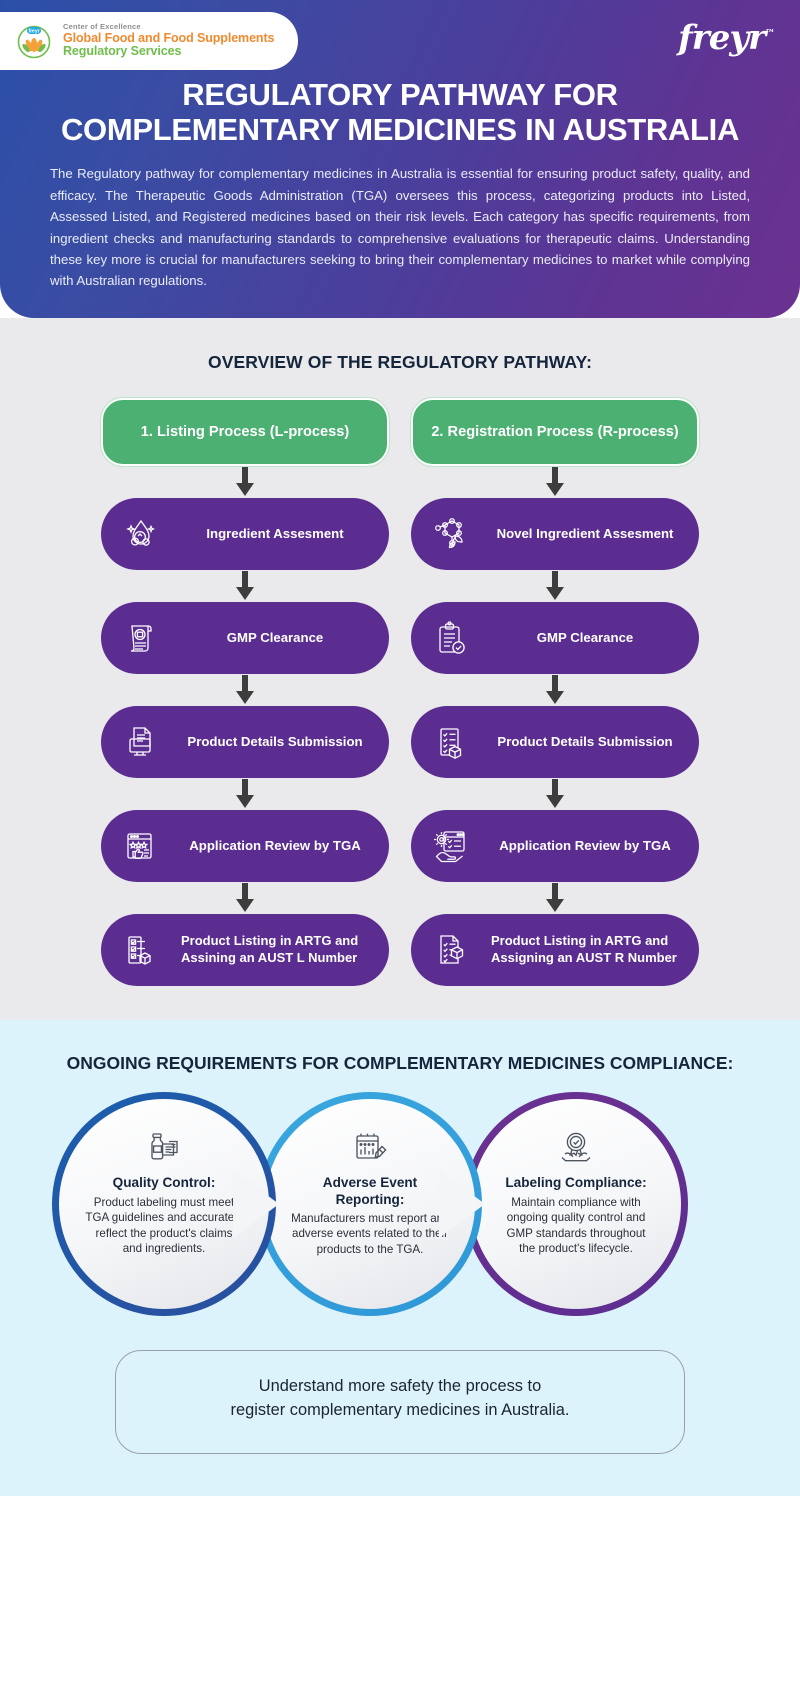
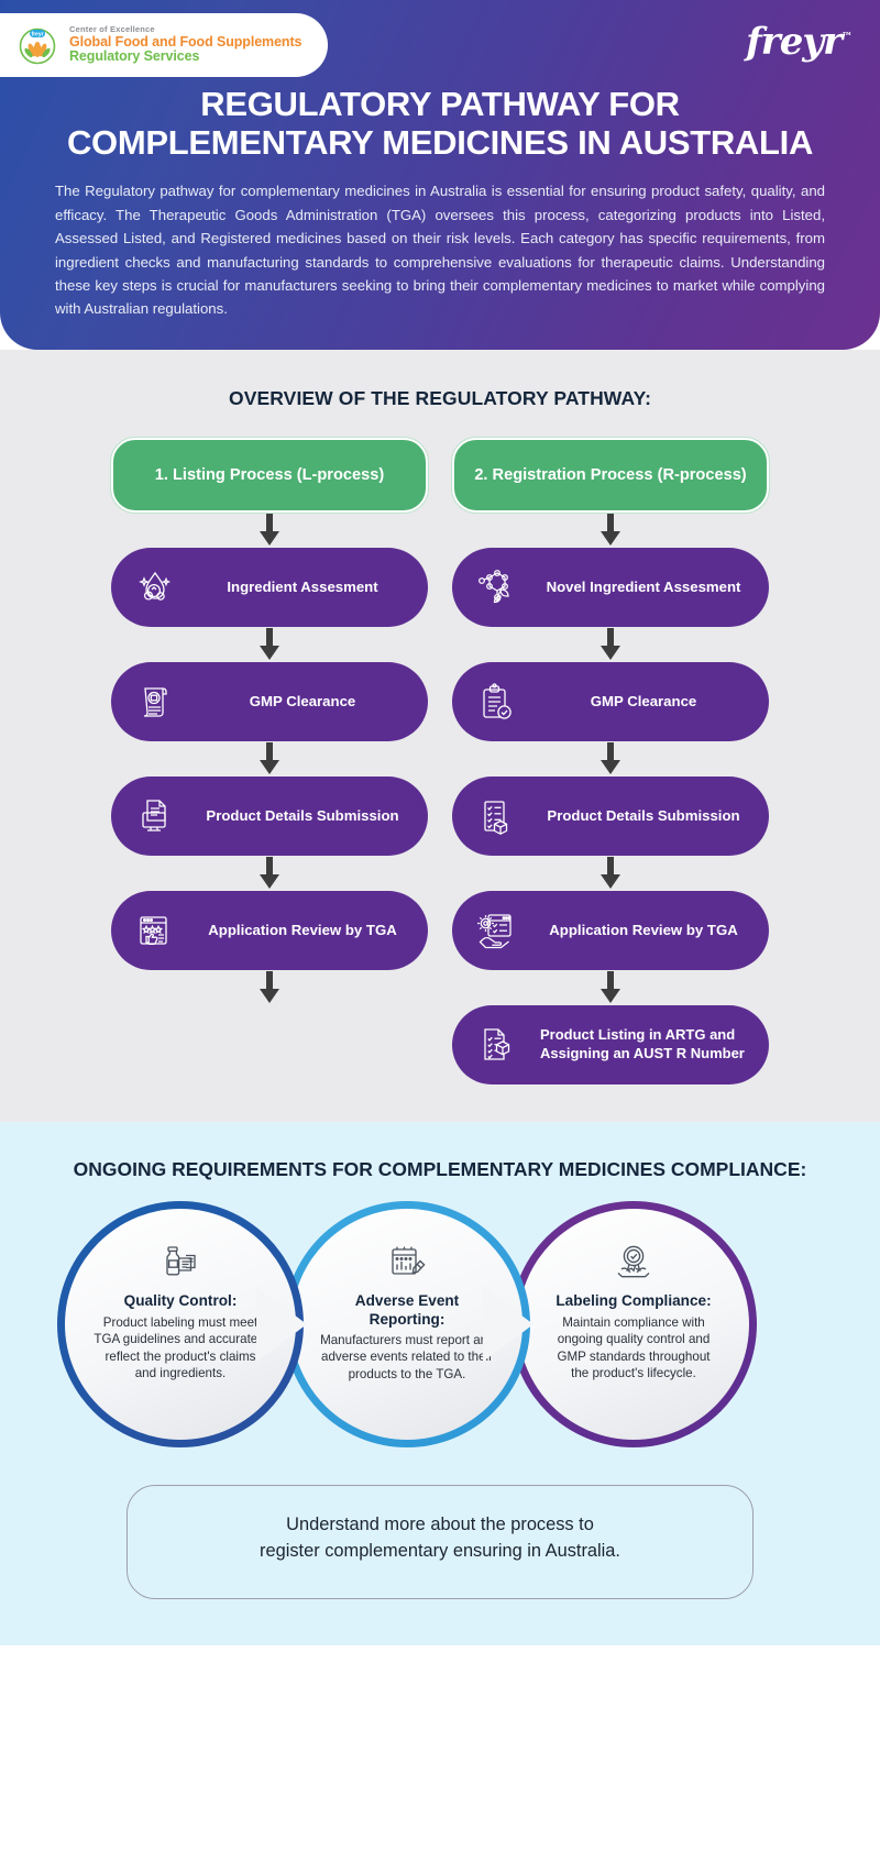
  Center of Excellence
  Global Food and Food Supplements
  Regulatory Services
  freyr™
  REGULATORY PATHWAY FOR COMPLEMENTARY MEDICINES IN AUSTRALIA
- The Regulatory pathway for complementary medicines in Australia is essential for ensuring product safety, quality, and efficacy. The Therapeutic Goods Administration (TGA) oversees this process, categorizing products into Listed, Assessed Listed, and Registered medicines based on their risk levels. Each category has specific requirements, from ingredient checks and manufacturing standards to comprehensive evaluations for therapeutic claims. Understanding these key more is crucial for manufacturers seeking to bring their complementary medicines to market while complying with Australian regulations.
+ The Regulatory pathway for complementary medicines in Australia is essential for ensuring product safety, quality, and efficacy. The Therapeutic Goods Administration (TGA) oversees this process, categorizing products into Listed, Assessed Listed, and Registered medicines based on their risk levels. Each category has specific requirements, from ingredient checks and manufacturing standards to comprehensive evaluations for therapeutic claims. Understanding these key steps is crucial for manufacturers seeking to bring their complementary medicines to market while complying with Australian regulations.
  OVERVIEW OF THE REGULATORY PATHWAY:
  1. Listing Process (L-process)
  Ingredient Assesment
  GMP Clearance
  Product Details Submission
  Application Review by TGA
- Product Listing in ARTG and Assining an AUST L Number
  2. Registration Process (R-process)
  Novel Ingredient Assesment
  GMP Clearance
  Product Details Submission
  Application Review by TGA
  Product Listing in ARTG and Assigning an AUST R Number
  ONGOING REQUIREMENTS FOR COMPLEMENTARY MEDICINES COMPLIANCE:
  Quality Control:
  Product labeling must meet TGA guidelines and accurate reflect the product's claims and ingredients.
  Adverse Event Reporting:
  Manufacturers must report a adverse events related to ther products to the TGA.
  Labeling Compliance:
  Maintain compliance with ongoing quality control and GMP standards throughout the product's lifecycle.
- Understand more safety the process to
+ Understand more about the process to
- register complementary medicines in Australia.
+ register complementary ensuring in Australia.
